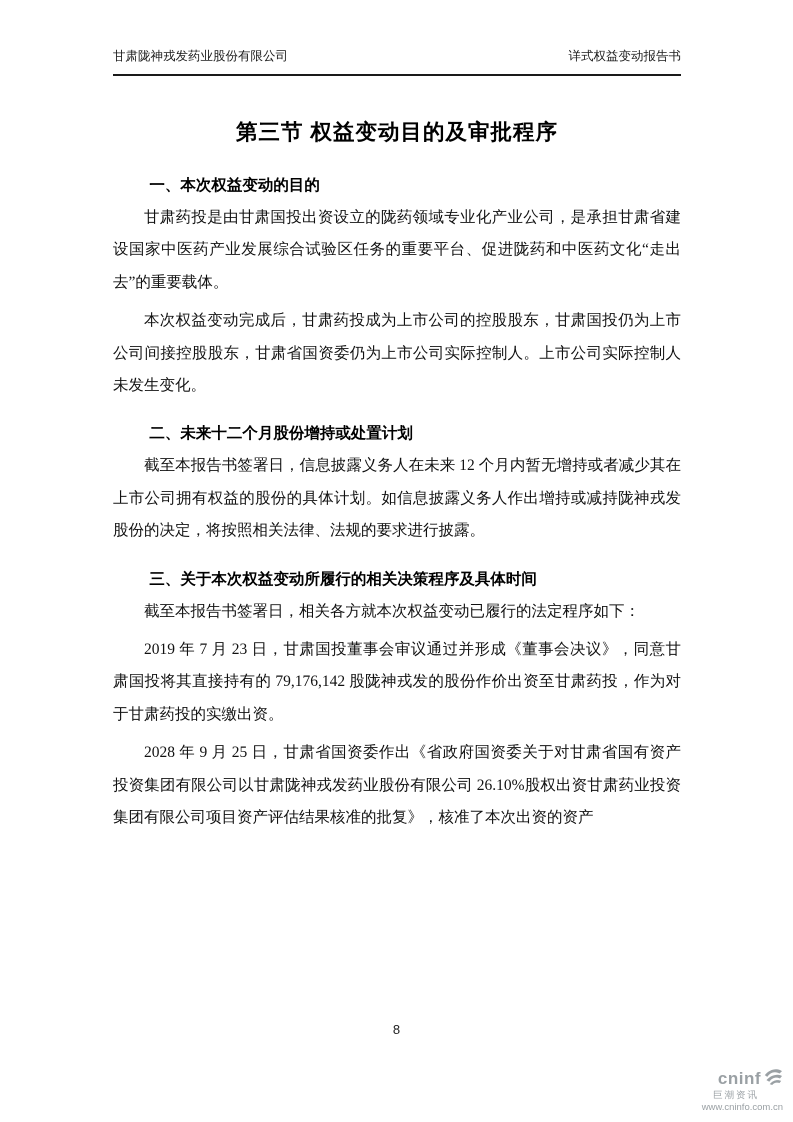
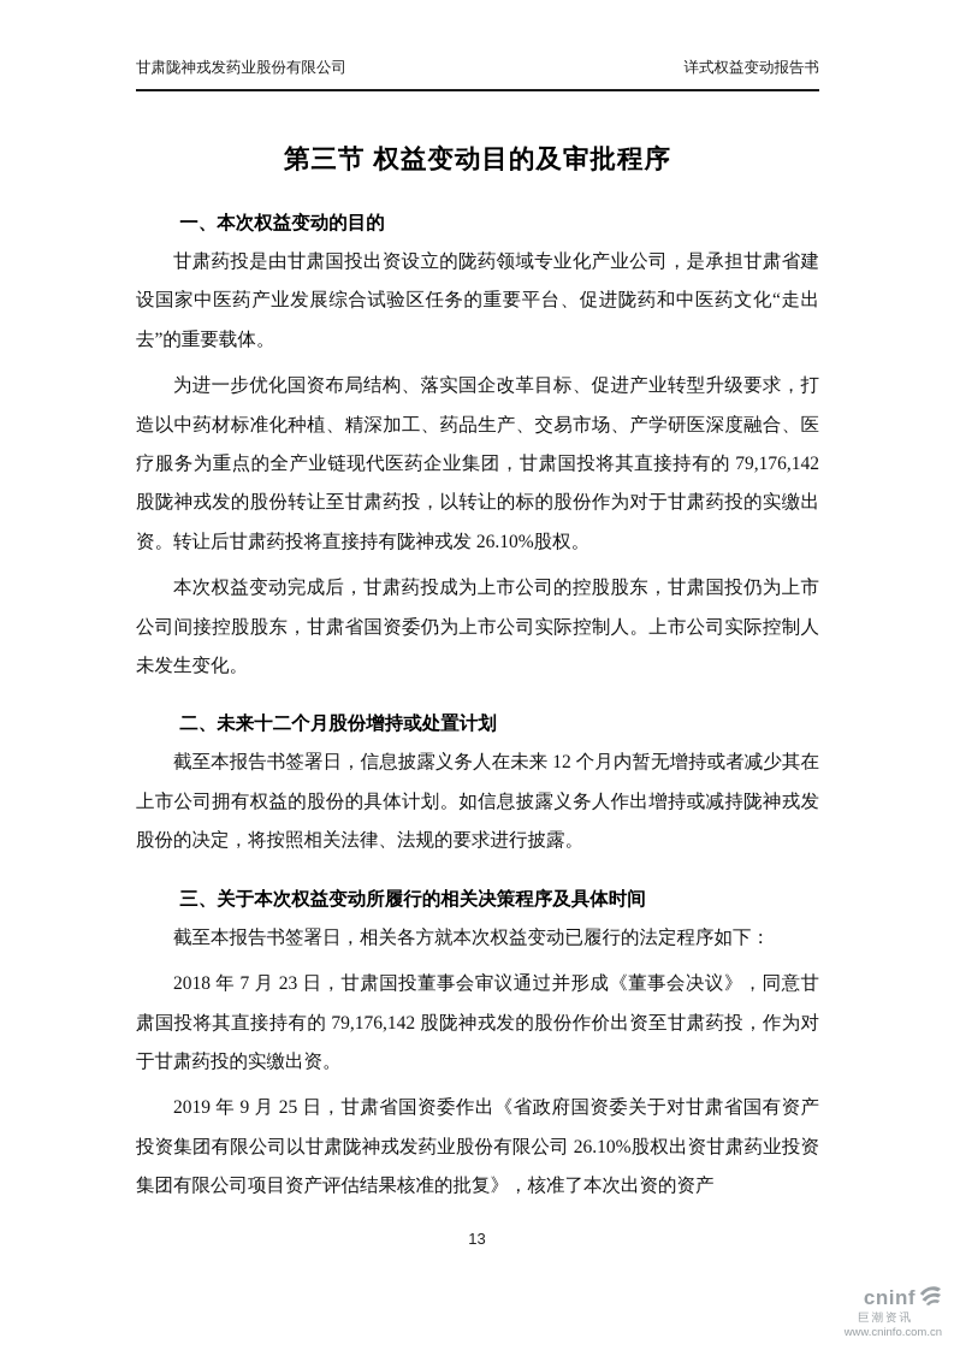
  甘肃陇神戎发药业股份有限公司
  详式权益变动报告书
  第三节 权益变动目的及审批程序
  一、本次权益变动的目的
  甘肃药投是由甘肃国投出资设立的陇药领域专业化产业公司，是承担甘肃省建设国家中医药产业发展综合试验区任务的重要平台、促进陇药和中医药文化“走出去”的重要载体。
+ 为进一步优化国资布局结构、落实国企改革目标、促进产业转型升级要求，打造以中药材标准化种植、精深加工、药品生产、交易市场、产学研医深度融合、医疗服务为重点的全产业链现代医药企业集团，甘肃国投将其直接持有的 79,176,142 股陇神戎发的股份转让至甘肃药投，以转让的标的股份作为对于甘肃药投的实缴出资。转让后甘肃药投将直接持有陇神戎发 26.10%股权。
  本次权益变动完成后，甘肃药投成为上市公司的控股股东，甘肃国投仍为上市公司间接控股股东，甘肃省国资委仍为上市公司实际控制人。上市公司实际控制人未发生变化。
  二、未来十二个月股份增持或处置计划
  截至本报告书签署日，信息披露义务人在未来 12 个月内暂无增持或者减少其在上市公司拥有权益的股份的具体计划。如信息披露义务人作出增持或减持陇神戎发股份的决定，将按照相关法律、法规的要求进行披露。
  三、关于本次权益变动所履行的相关决策程序及具体时间
  截至本报告书签署日，相关各方就本次权益变动已履行的法定程序如下：
- 2019 年 7 月 23 日，甘肃国投董事会审议通过并形成《董事会决议》，同意甘肃国投将其直接持有的 79,176,142 股陇神戎发的股份作价出资至甘肃药投，作为对于甘肃药投的实缴出资。
+ 2018 年 7 月 23 日，甘肃国投董事会审议通过并形成《董事会决议》，同意甘肃国投将其直接持有的 79,176,142 股陇神戎发的股份作价出资至甘肃药投，作为对于甘肃药投的实缴出资。
- 2028 年 9 月 25 日，甘肃省国资委作出《省政府国资委关于对甘肃省国有资产投资集团有限公司以甘肃陇神戎发药业股份有限公司 26.10%股权出资甘肃药业投资集团有限公司项目资产评估结果核准的批复》，核准了本次出资的资产
+ 2019 年 9 月 25 日，甘肃省国资委作出《省政府国资委关于对甘肃省国有资产投资集团有限公司以甘肃陇神戎发药业股份有限公司 26.10%股权出资甘肃药业投资集团有限公司项目资产评估结果核准的批复》，核准了本次出资的资产
- 8
+ 13
  cninf
  巨潮资讯
  www.cninfo.com.cn
